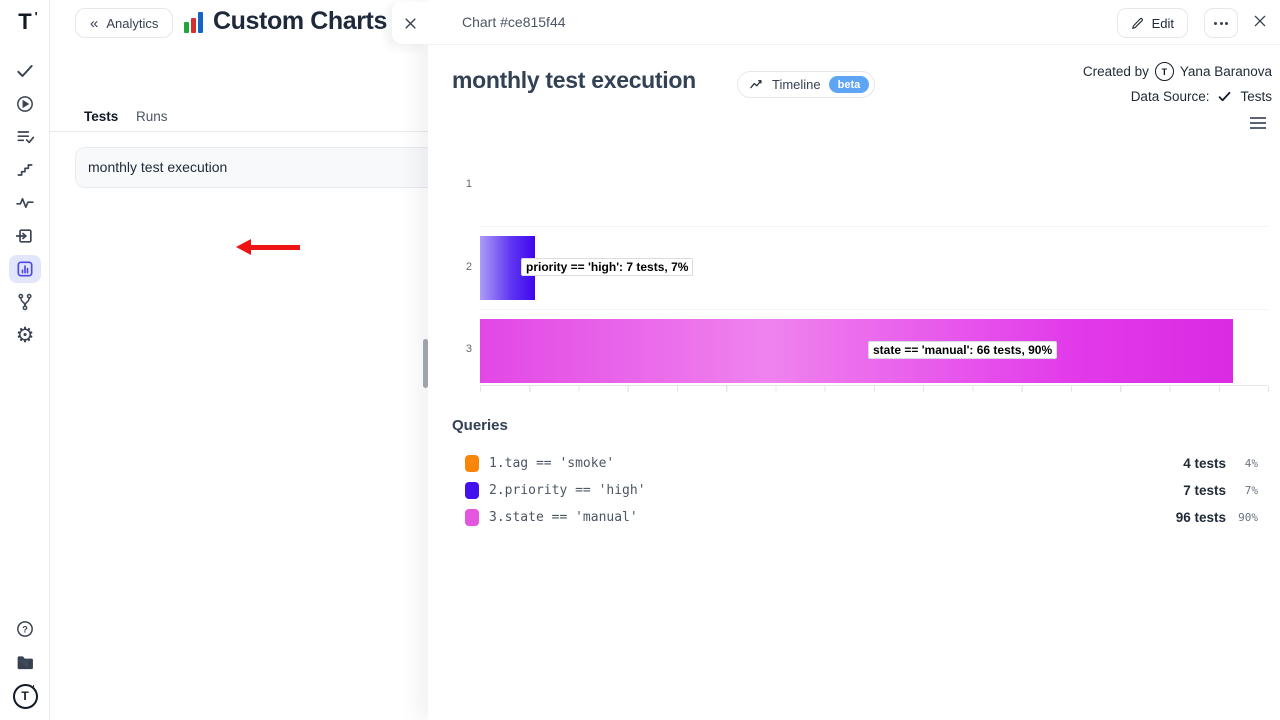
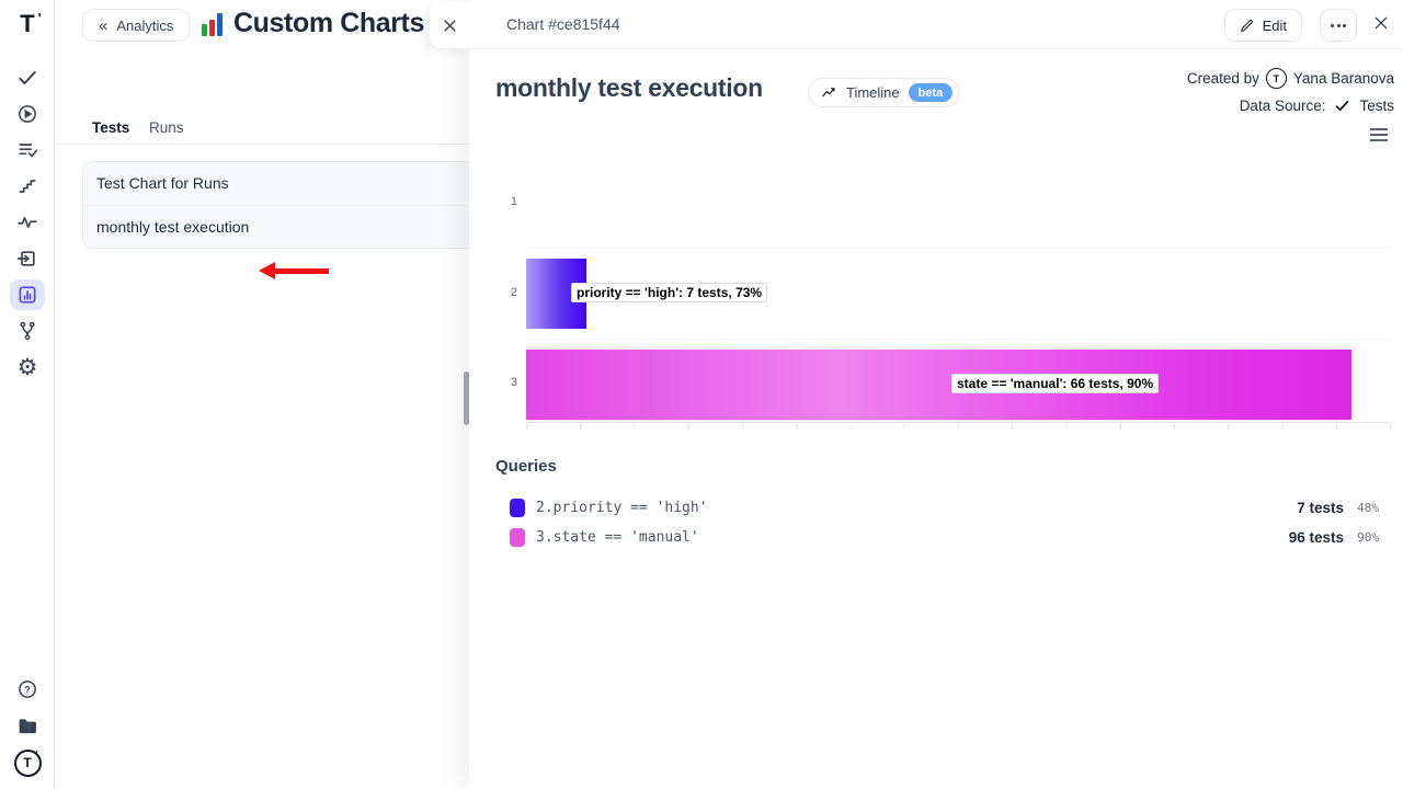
  T
  '
  ⚙
  ?
  T
  '
  «
  Analytics
  Custom Charts
  Tests
  Runs
+ Test Chart for Runs
  monthly test execution
  Chart #ce815f44
  Edit
  monthly test execution
  Timeline
  beta
  Created by
  T
  Yana Baranova
  Data Source:
  Tests
- priority == 'high': 7 tests, 7%
+ priority == 'high': 7 tests, 73%
  state == 'manual': 66 tests, 90%
  1
  2
  3
  Queries
- 1.
- tag == 'smoke'
- 4 tests
- 4%
  2.
  priority == 'high'
  7 tests
- 7%
+ 48%
  3.
  state == 'manual'
  96 tests
  90%
